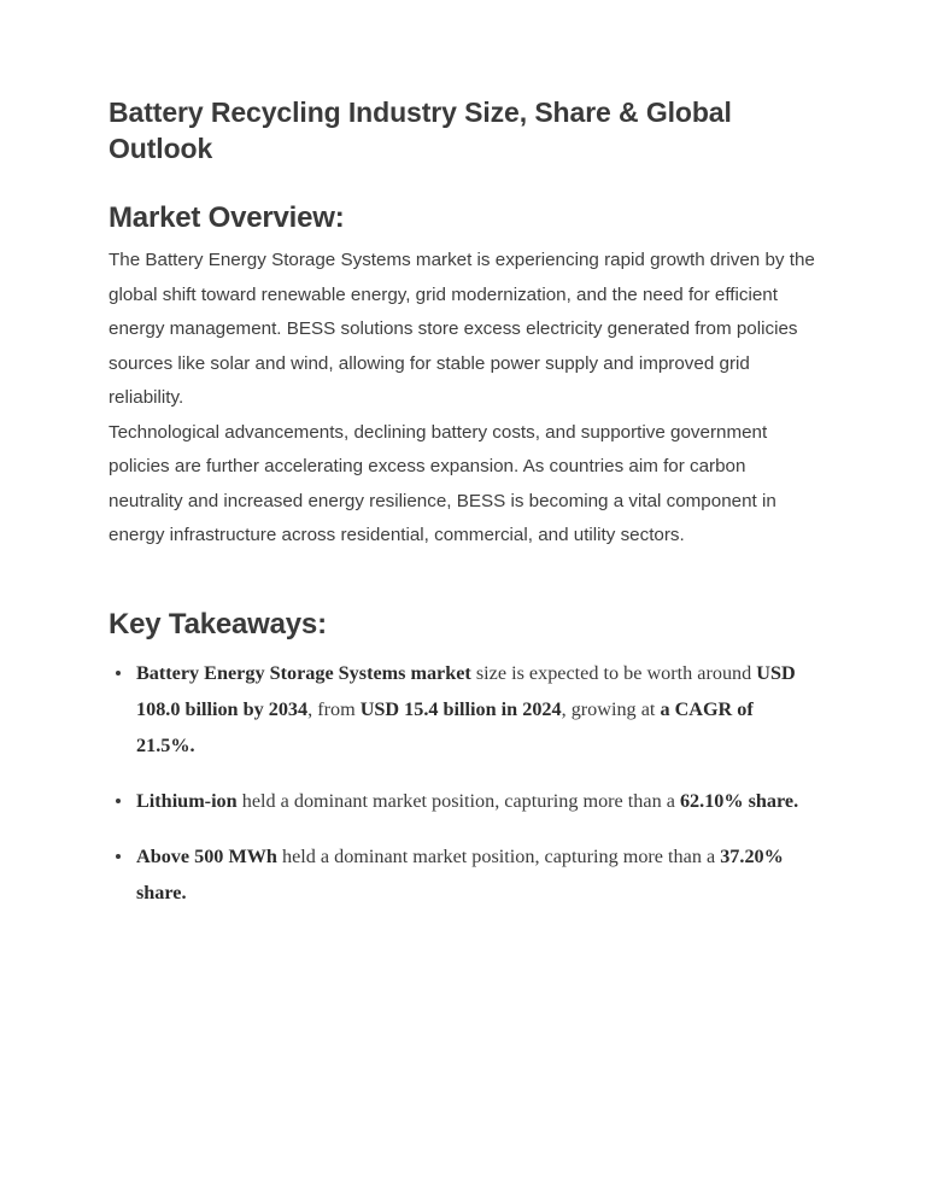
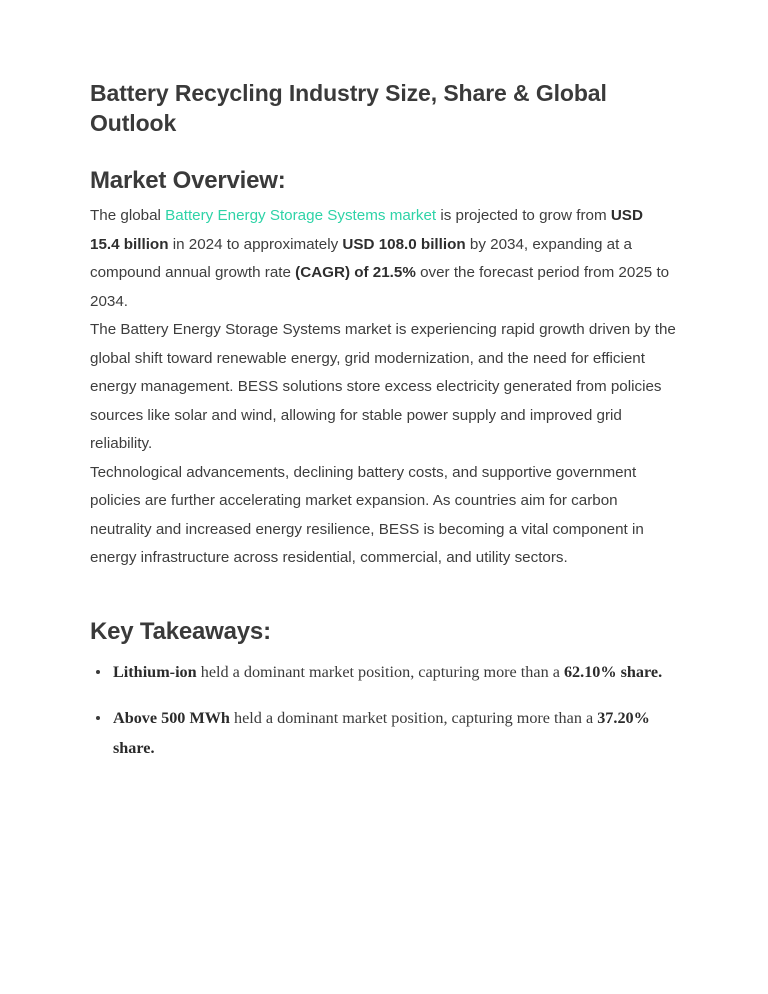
  Battery Recycling Industry Size, Share & Global Outlook
  Market Overview:
+ The global Battery Energy Storage Systems market is projected to grow from USD 15.4 billion in 2024 to approximately USD 108.0 billion by 2034, expanding at a compound annual growth rate (CAGR) of 21.5% over the forecast period from 2025 to 2034.
  The Battery Energy Storage Systems market is experiencing rapid growth driven by the global shift toward renewable energy, grid modernization, and the need for efficient energy management. BESS solutions store excess electricity generated from policies sources like solar and wind, allowing for stable power supply and improved grid reliability.
- Technological advancements, declining battery costs, and supportive government policies are further accelerating excess expansion. As countries aim for carbon neutrality and increased energy resilience, BESS is becoming a vital component in energy infrastructure across residential, commercial, and utility sectors.
+ Technological advancements, declining battery costs, and supportive government policies are further accelerating market expansion. As countries aim for carbon neutrality and increased energy resilience, BESS is becoming a vital component in energy infrastructure across residential, commercial, and utility sectors.
  Key Takeaways:
- Battery Energy Storage Systems market size is expected to be worth around USD 108.0 billion by 2034, from USD 15.4 billion in 2024, growing at a CAGR of 21.5%.
  Lithium-ion held a dominant market position, capturing more than a 62.10% share.
  Above 500 MWh held a dominant market position, capturing more than a 37.20% share.
